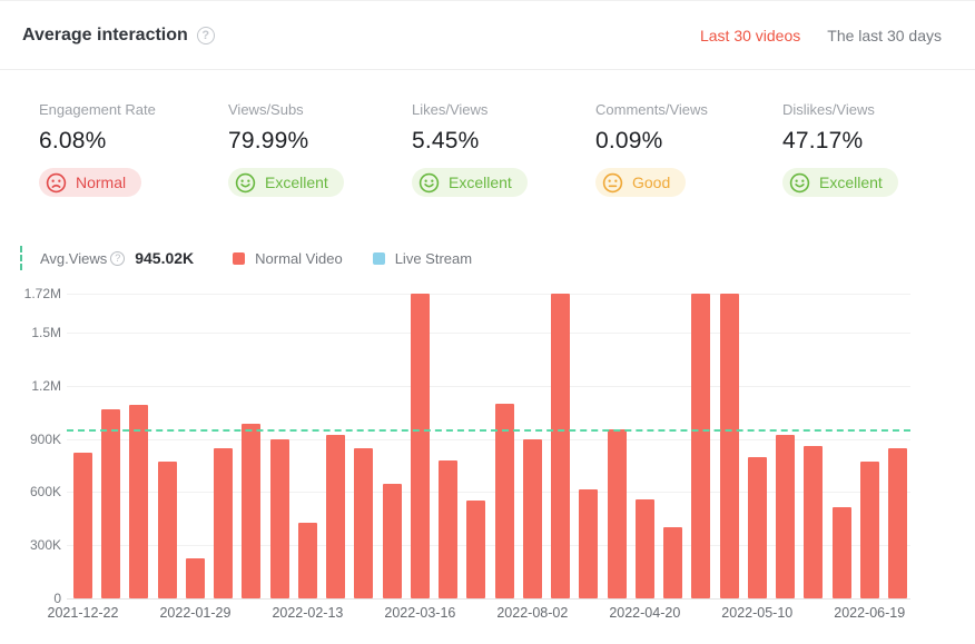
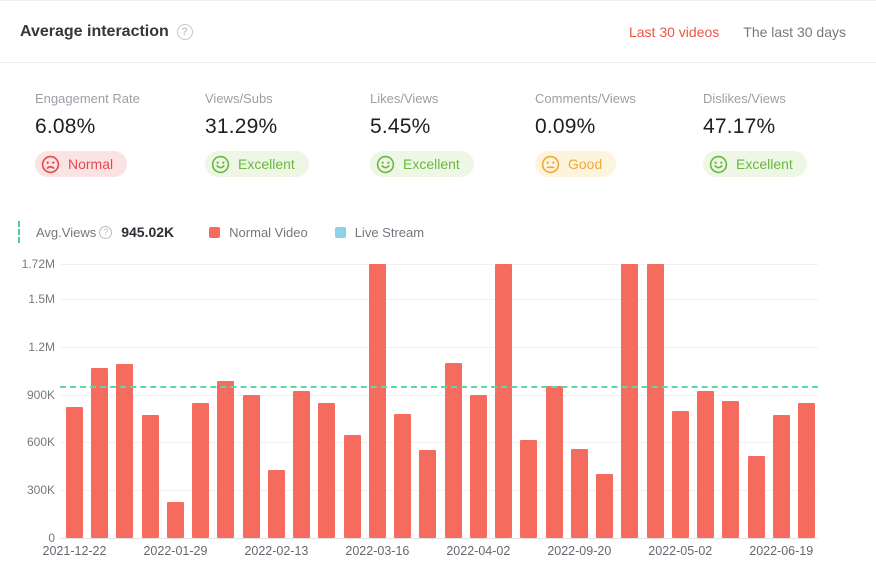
  Average interaction
  ?
  Last 30 videos
  The last 30 days
  Engagement Rate
  6.08%
  Normal
  Views/Subs
- 79.99%
+ 31.29%
  Excellent
  Likes/Views
  5.45%
  Excellent
  Comments/Views
  0.09%
  Good
  Dislikes/Views
  47.17%
  Excellent
  Avg.Views
  ?
  945.02K
  Normal Video
  Live Stream
  0
  300K
  600K
  900K
  1.2M
  1.5M
  1.72M
  2021-12-22
  2022-01-29
  2022-02-13
  2022-03-16
- 2022-08-02
+ 2022-04-02
- 2022-04-20
+ 2022-09-20
- 2022-05-10
+ 2022-05-02
  2022-06-19
